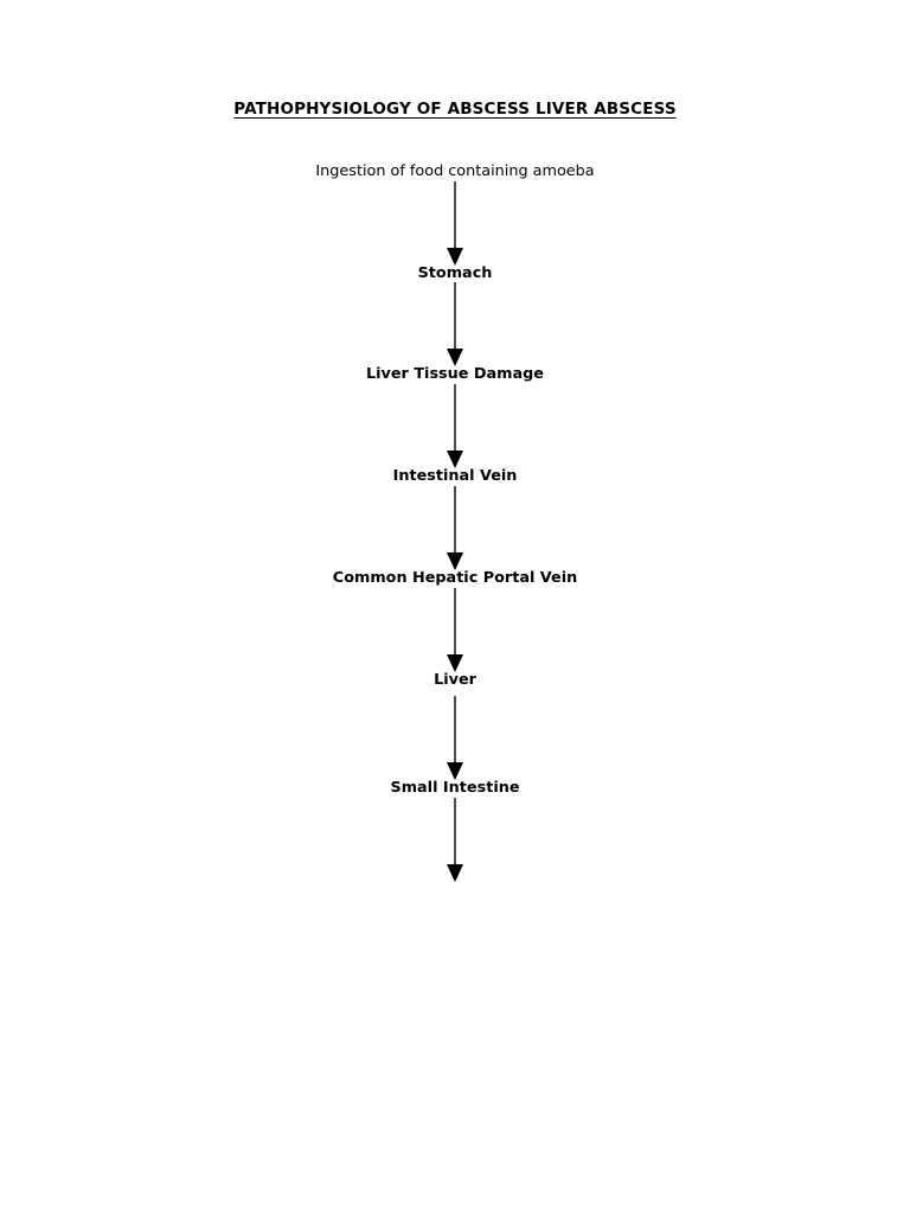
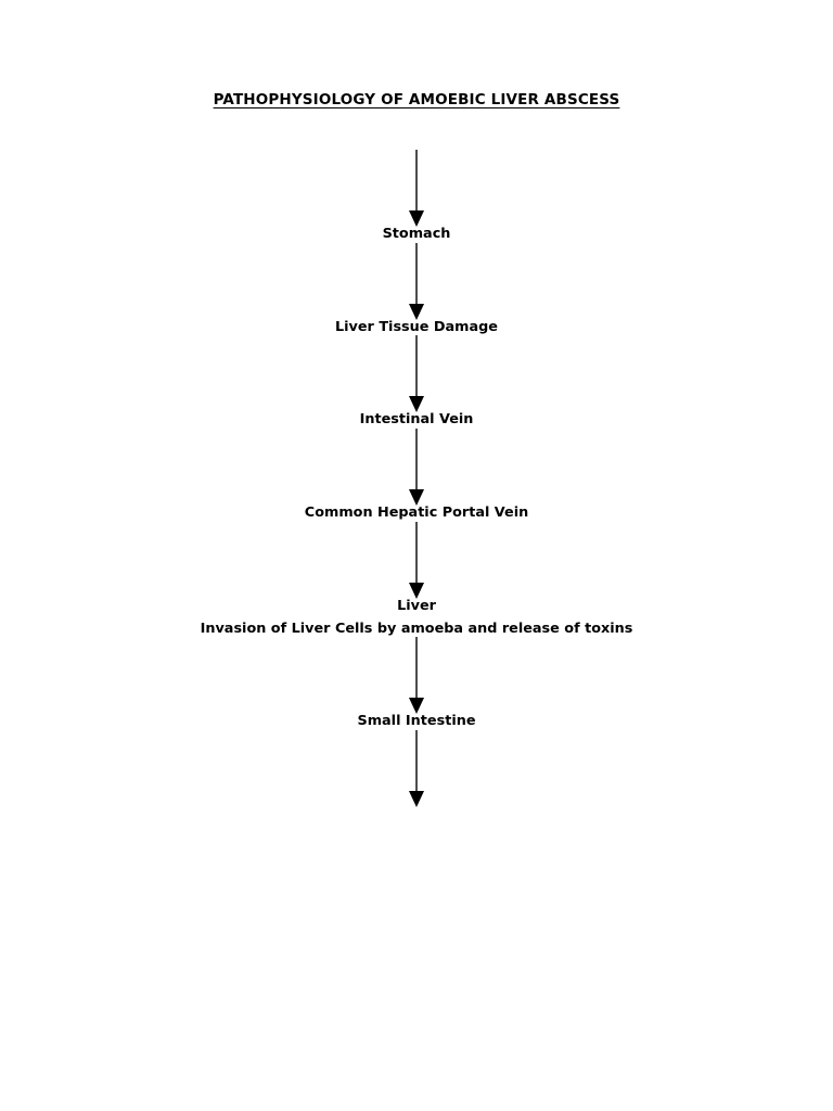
- PATHOPHYSIOLOGY OF ABSCESS LIVER ABSCESS
+ PATHOPHYSIOLOGY OF AMOEBIC LIVER ABSCESS
- Ingestion of food containing amoeba
  Stomach
  Liver Tissue Damage
  Intestinal Vein
  Common Hepatic Portal Vein
  Liver
+ Invasion of Liver Cells by amoeba and release of toxins
  Small Intestine
